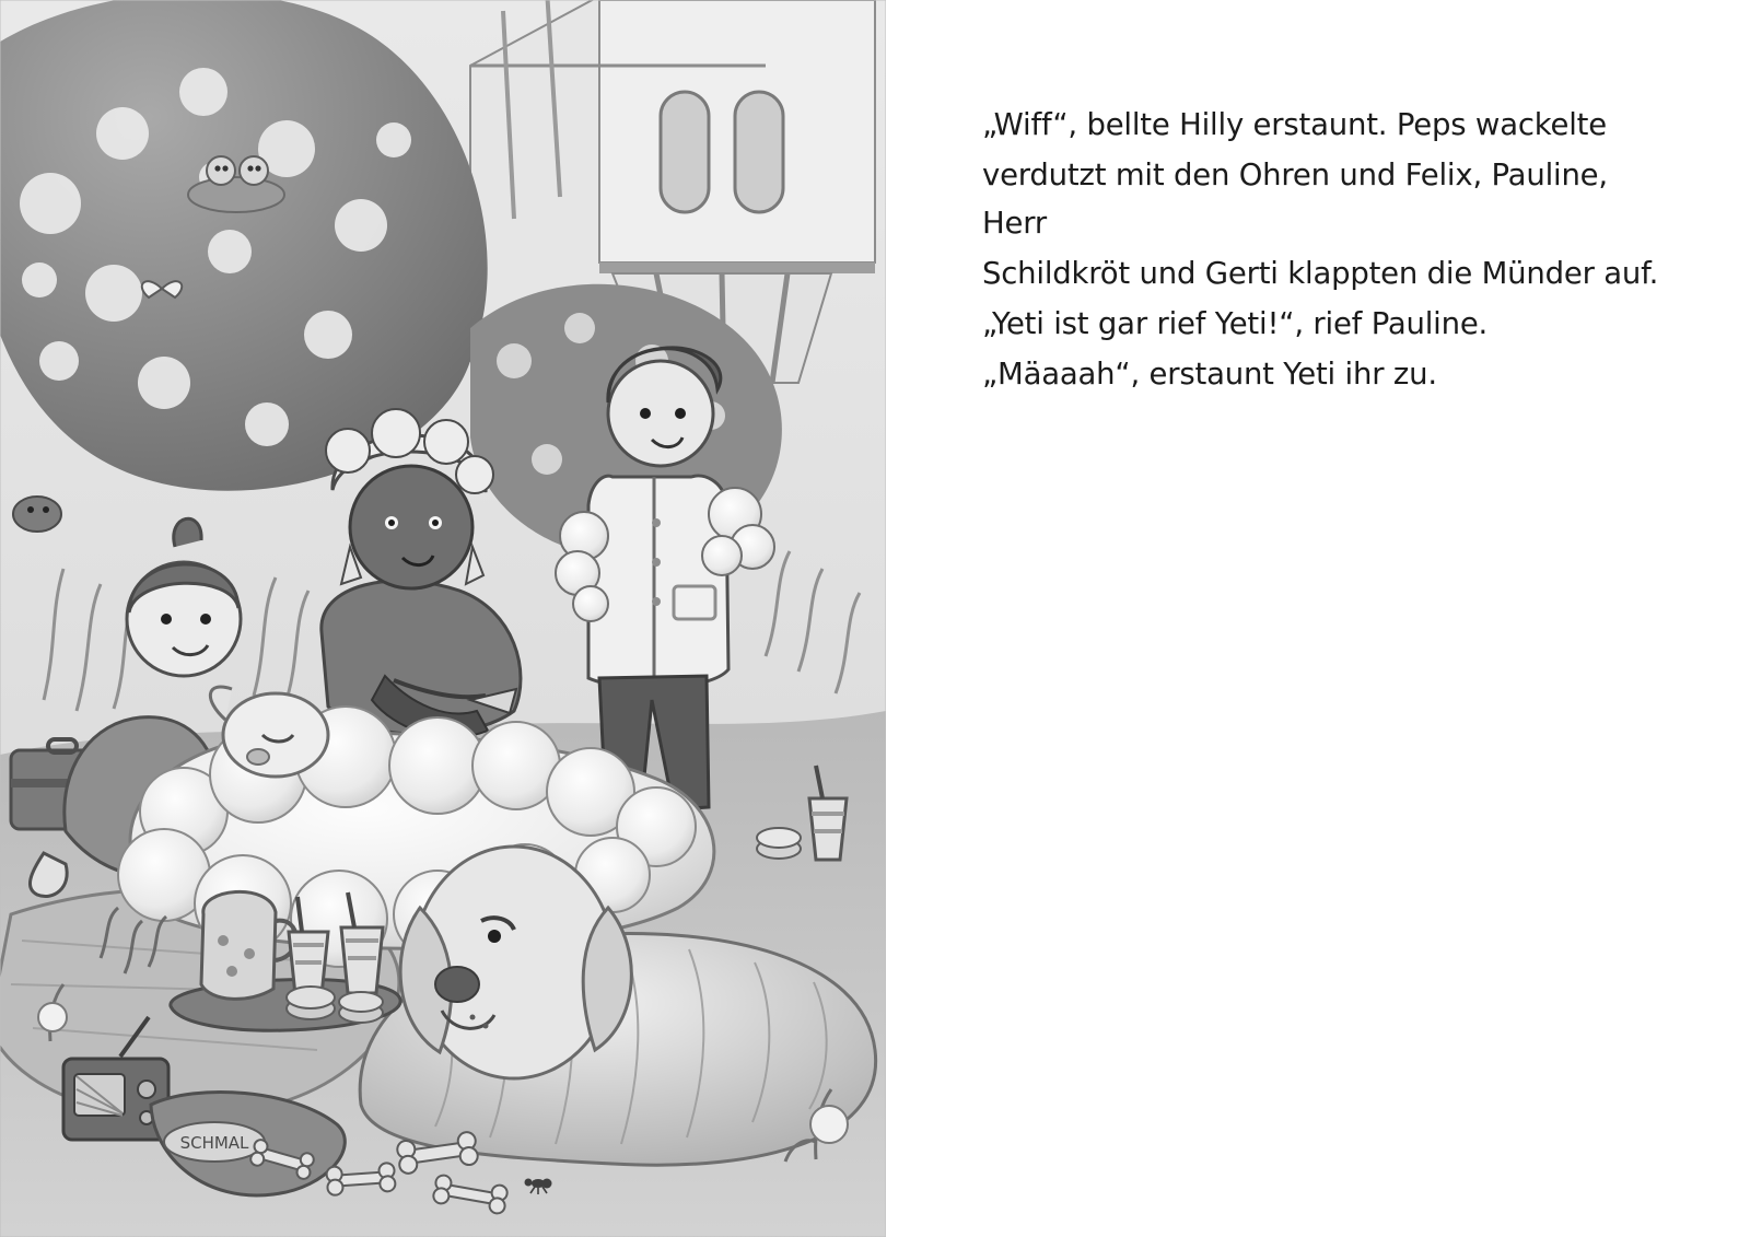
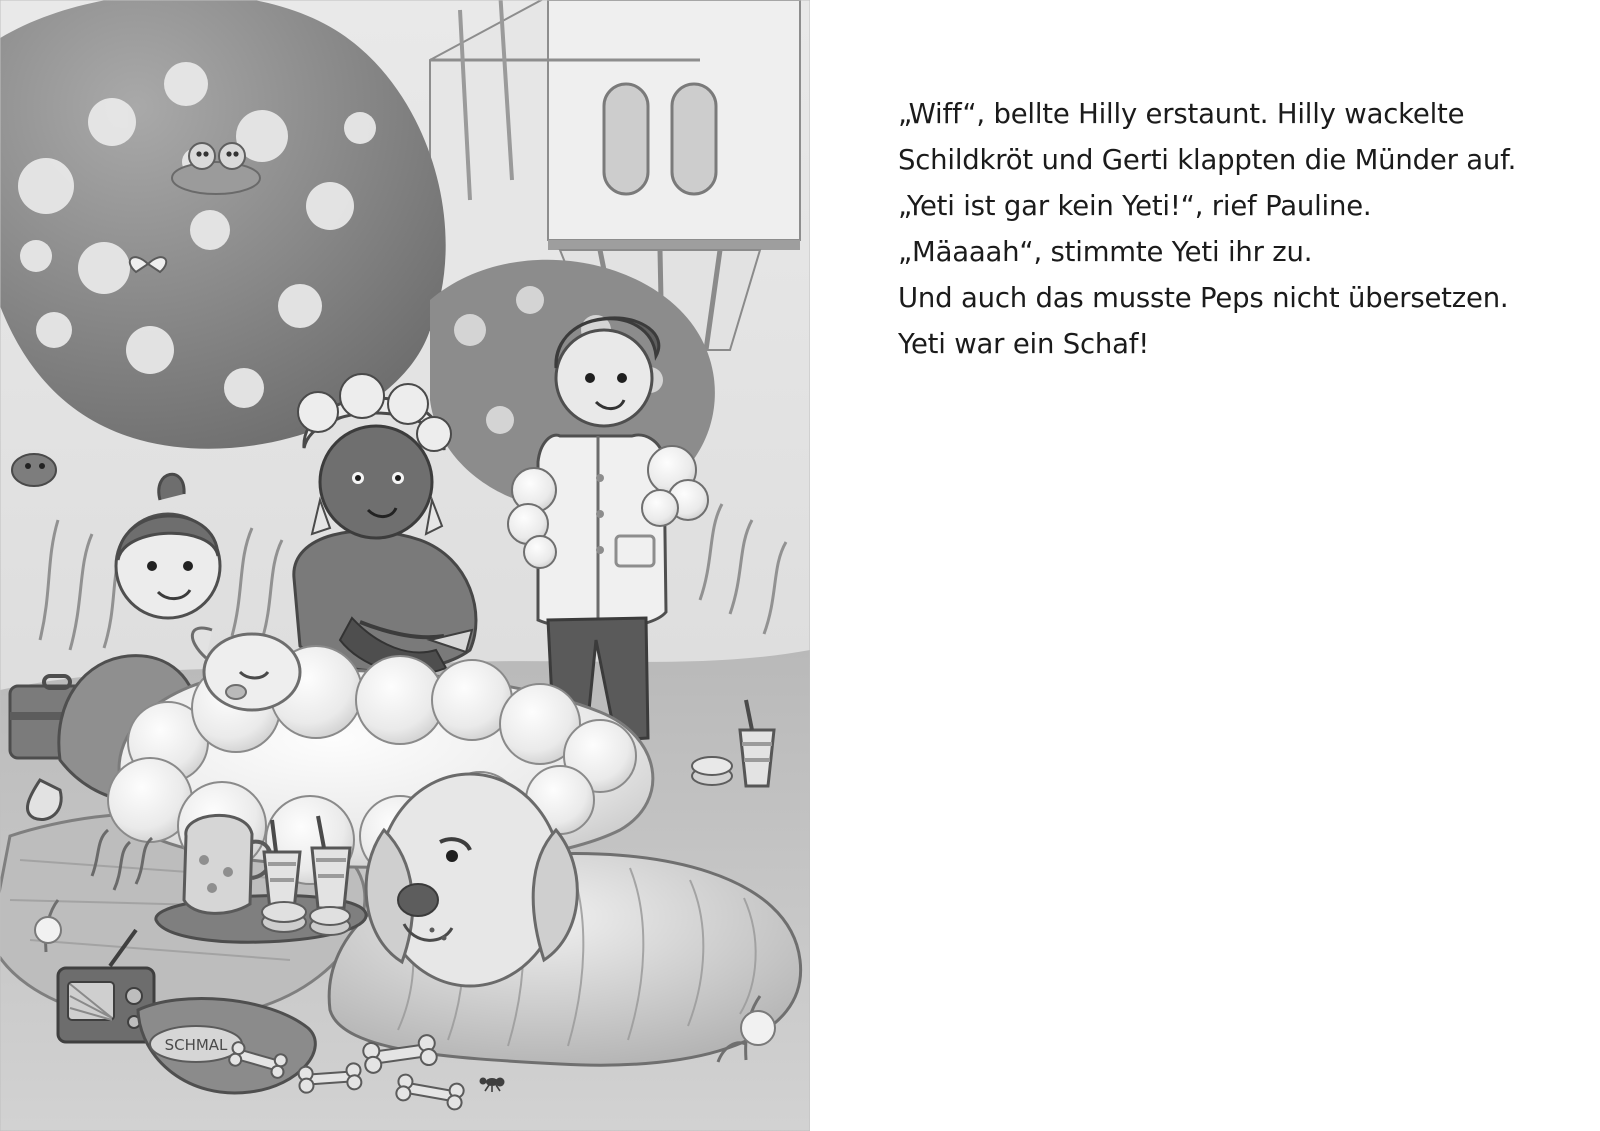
  SCHMAL
- „Wiff“, bellte Hilly erstaunt. Peps wackelte
+ „Wiff“, bellte Hilly erstaunt. Hilly wackelte
- verdutzt mit den Ohren und Felix, Pauline, Herr
  Schildkröt und Gerti klappten die Münder auf.
- „Yeti ist gar rief Yeti!“, rief Pauline.
+ „Yeti ist gar kein Yeti!“, rief Pauline.
- „Mäaaah“, erstaunt Yeti ihr zu.
+ „Mäaaah“, stimmte Yeti ihr zu.
+ Und auch das musste Peps nicht übersetzen.
+ Yeti war ein Schaf!
